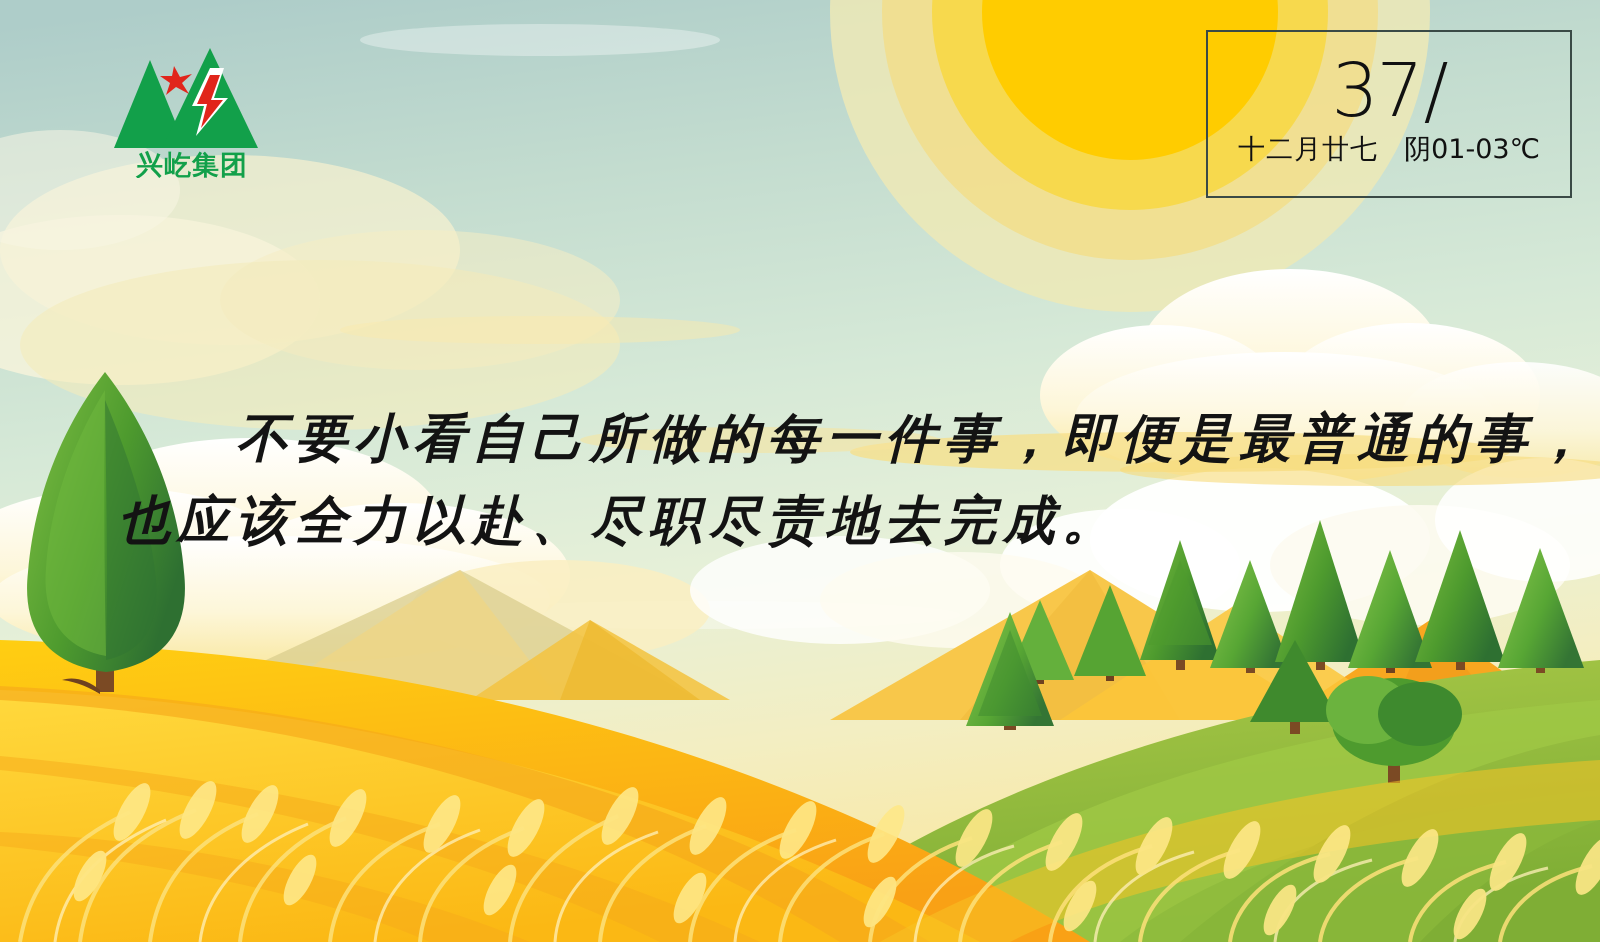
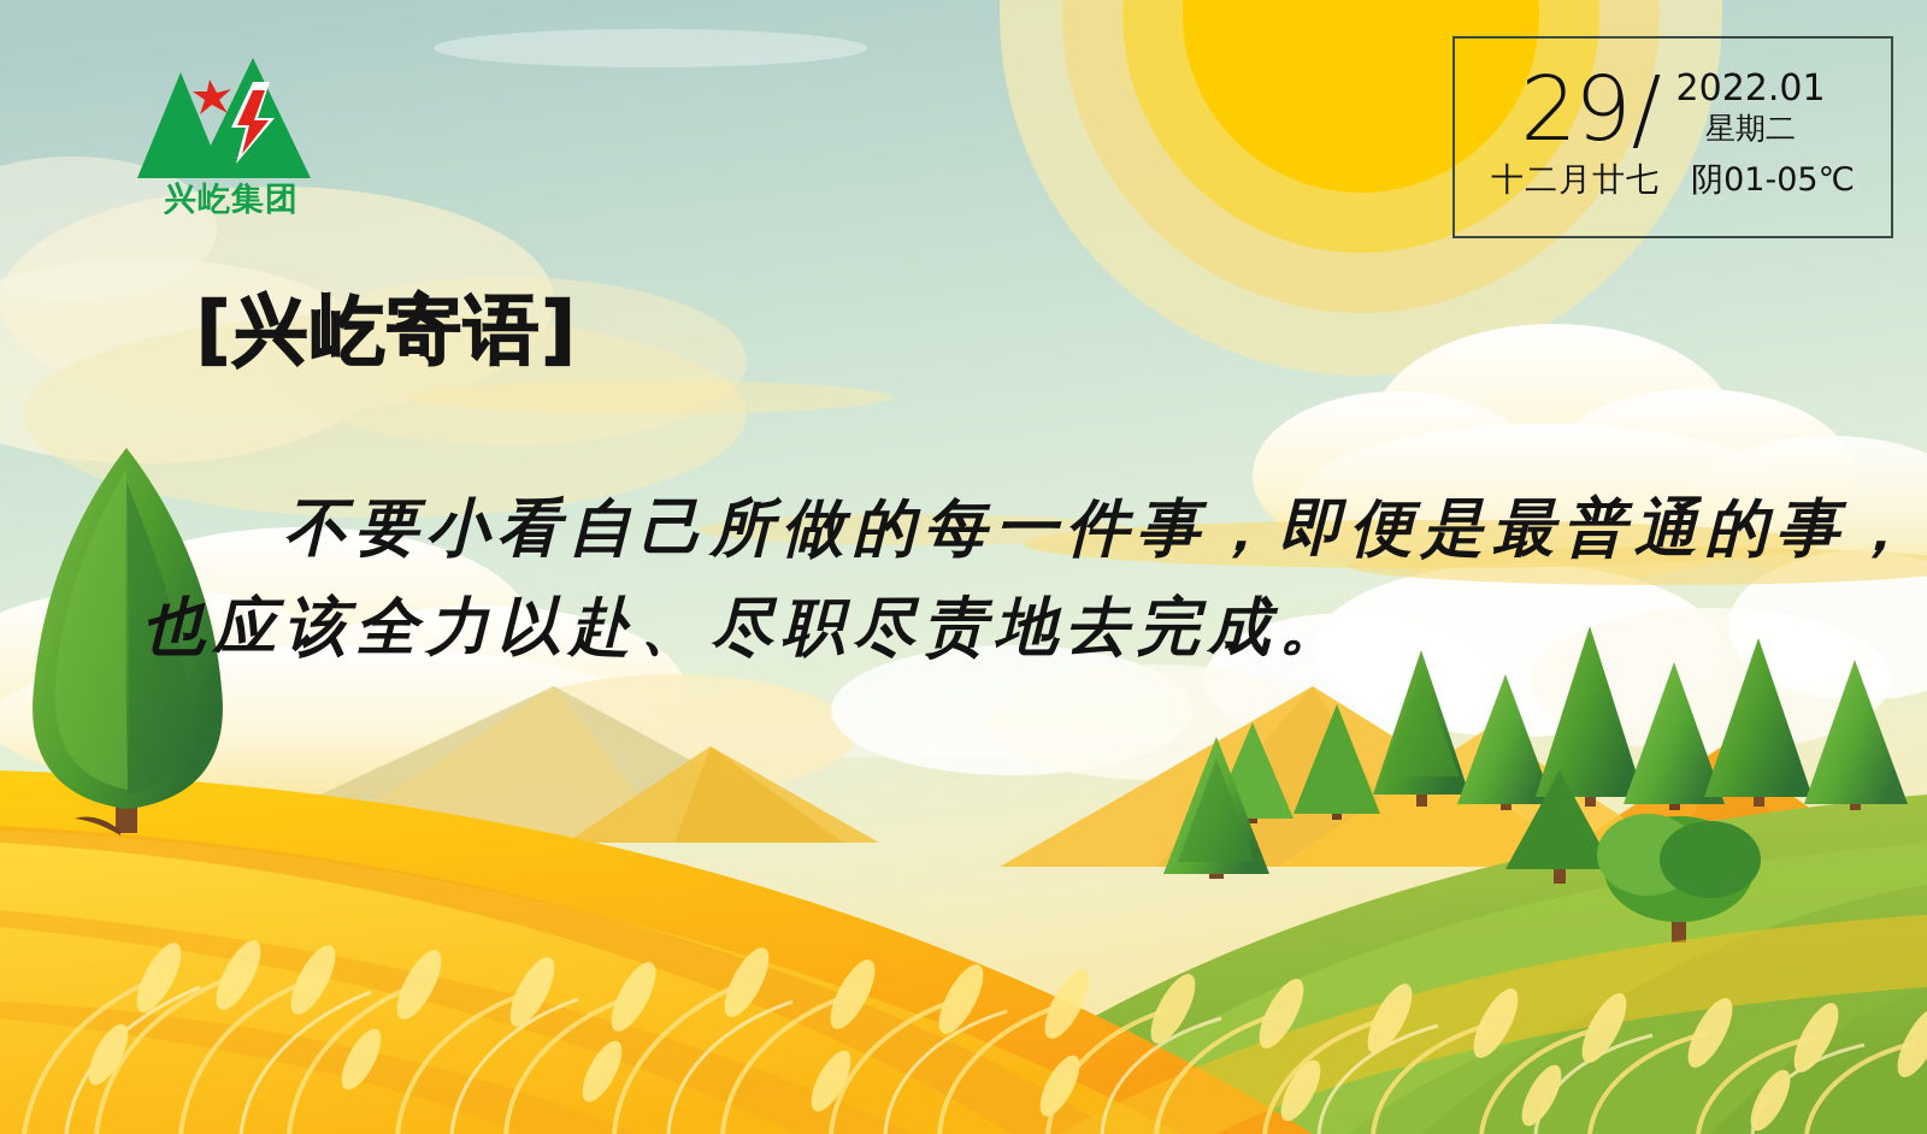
  兴屹集团
- 37
+ 29
  /
+ 2022.01
+ 星期二
  十二月廿七
- 阴01-03℃
+ 阴01-05℃
+ [兴屹寄语]
  不要小看自己所做的每一件事，即便是最普通的事，
  也应该全力以赴、尽职尽责地去完成。
